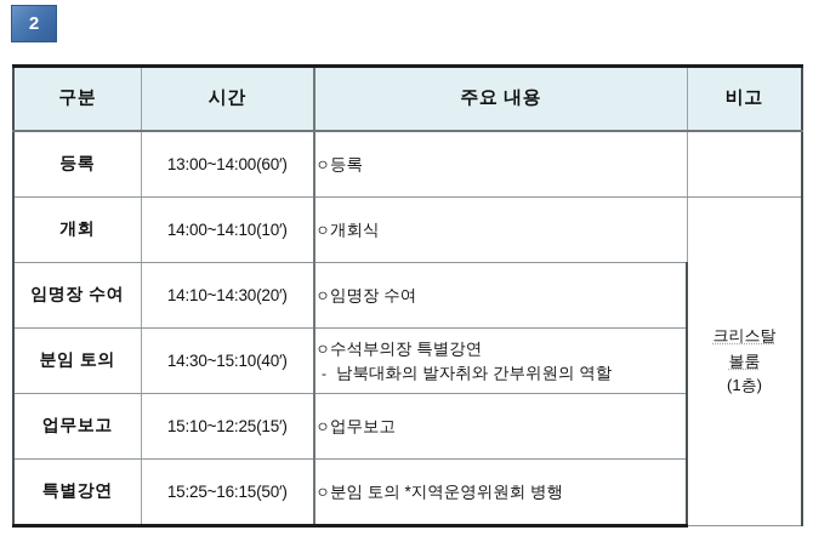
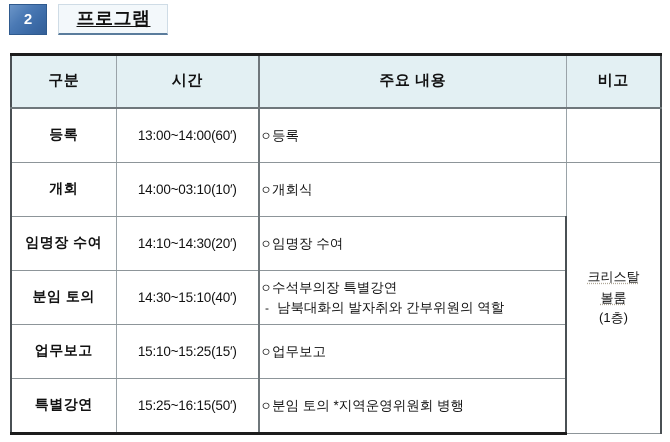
  2
+ 프로그램
  구분	시간	주요 내용	비고
  등록	13:00~14:00(60′)	ㅇ등록
- 개회	14:00~14:10(10′)	ㅇ개회식	크리스탈 볼룸 (1층)
+ 개회	14:00~03:10(10′)	ㅇ개회식	크리스탈 볼룸 (1층)
  임명장 수여	14:10~14:30(20′)	ㅇ임명장 수여
  분임 토의	14:30~15:10(40′)	ㅇ수석부의장 특별강연 - 남북대화의 발자취와 간부위원의 역할
- 업무보고	15:10~12:25(15′)	ㅇ업무보고
+ 업무보고	15:10~15:25(15′)	ㅇ업무보고
  특별강연	15:25~16:15(50′)	ㅇ분임 토의 *지역운영위원회 병행
